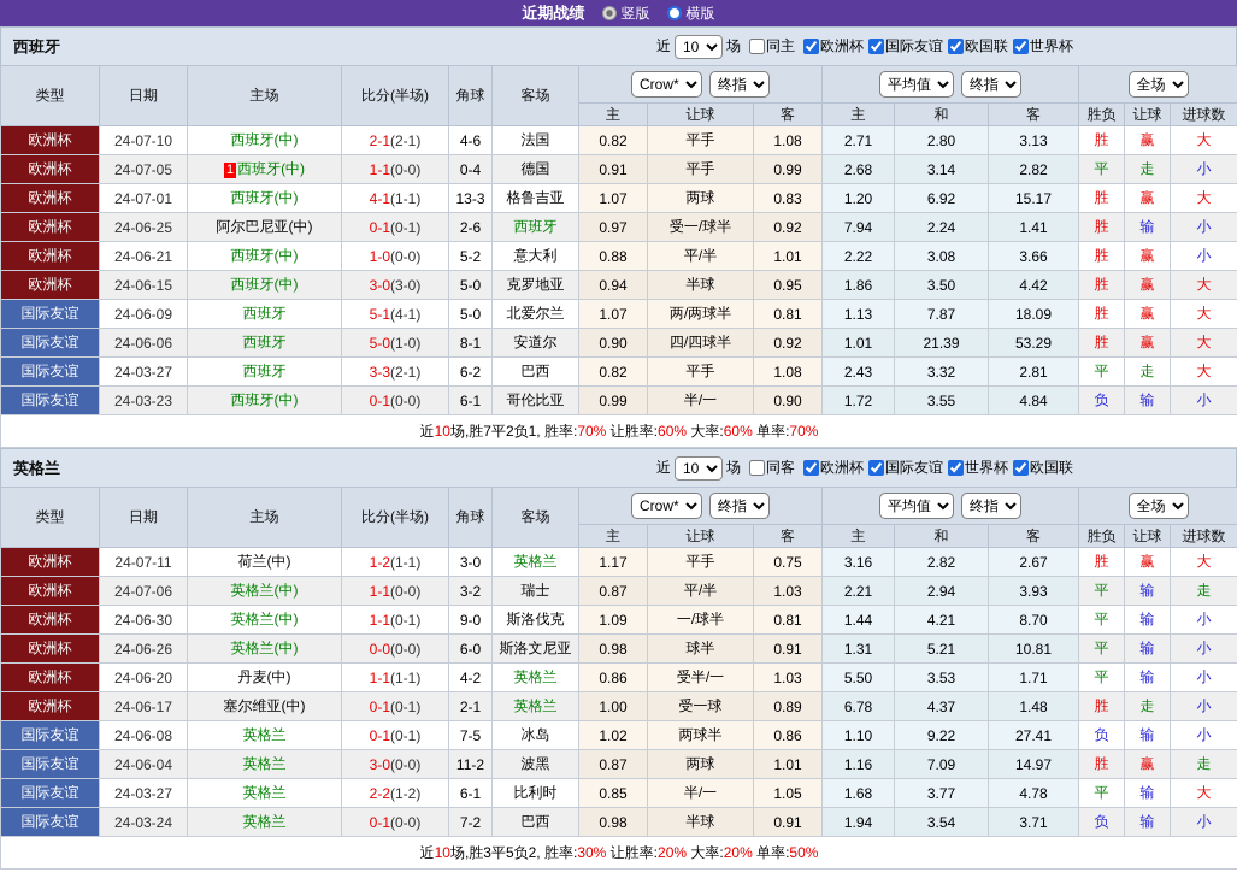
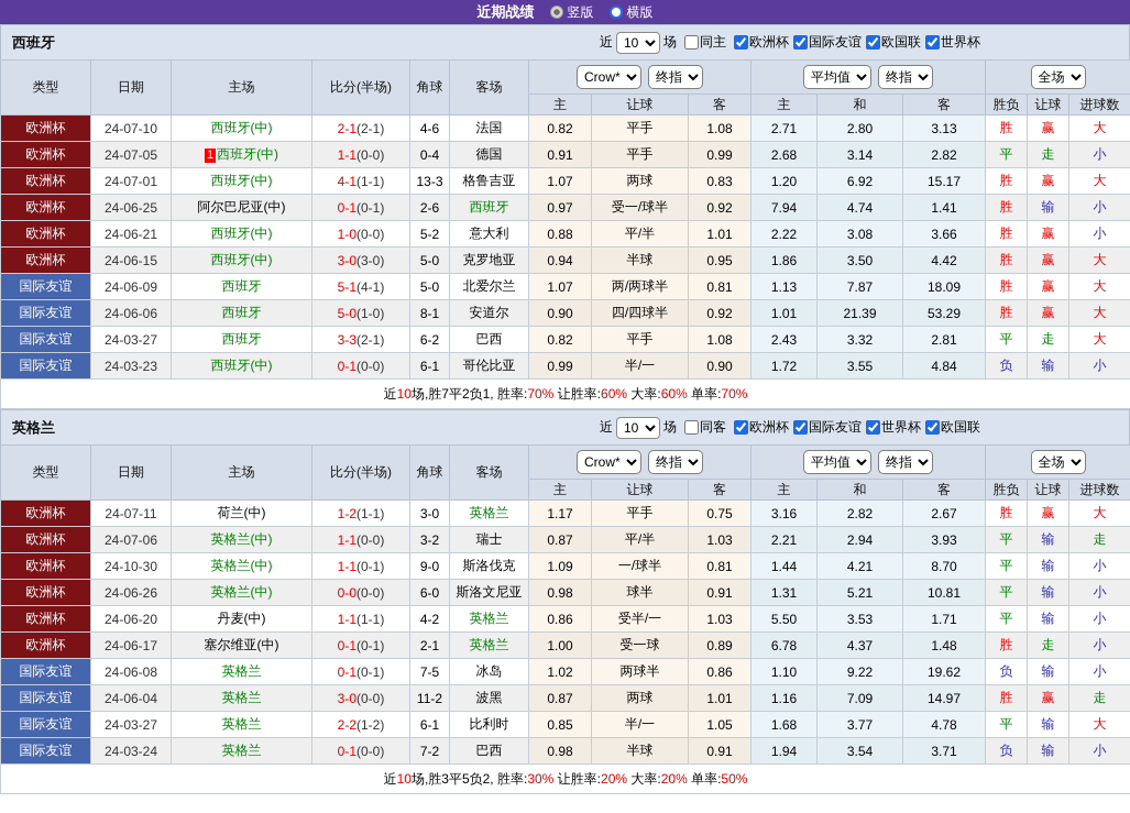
  近期战绩
  竖版
  横版
  西班牙
  近
  10
  场
  同主
  欧洲杯
  国际友谊
  欧国联
  世界杯
  类型	日期	主场	比分(半场)	角球	客场	Crow* 终指	平均值 终指	全场
  主	让球	客	主	和	客	胜负	让球	进球数
  欧洲杯	24-07-10	西班牙(中)	2-1(2-1)	4-6	法国	0.82	平手	1.08	2.71	2.80	3.13	胜	赢	大
  欧洲杯	24-07-05	1 西班牙(中)	1-1(0-0)	0-4	德国	0.91	平手	0.99	2.68	3.14	2.82	平	走	小
  欧洲杯	24-07-01	西班牙(中)	4-1(1-1)	13-3	格鲁吉亚	1.07	两球	0.83	1.20	6.92	15.17	胜	赢	大
- 欧洲杯	24-06-25	阿尔巴尼亚(中)	0-1(0-1)	2-6	西班牙	0.97	受一/球半	0.92	7.94	2.24	1.41	胜	输	小
+ 欧洲杯	24-06-25	阿尔巴尼亚(中)	0-1(0-1)	2-6	西班牙	0.97	受一/球半	0.92	7.94	4.74	1.41	胜	输	小
  欧洲杯	24-06-21	西班牙(中)	1-0(0-0)	5-2	意大利	0.88	平/半	1.01	2.22	3.08	3.66	胜	赢	小
  欧洲杯	24-06-15	西班牙(中)	3-0(3-0)	5-0	克罗地亚	0.94	半球	0.95	1.86	3.50	4.42	胜	赢	大
  国际友谊	24-06-09	西班牙	5-1(4-1)	5-0	北爱尔兰	1.07	两/两球半	0.81	1.13	7.87	18.09	胜	赢	大
  国际友谊	24-06-06	西班牙	5-0(1-0)	8-1	安道尔	0.90	四/四球半	0.92	1.01	21.39	53.29	胜	赢	大
  国际友谊	24-03-27	西班牙	3-3(2-1)	6-2	巴西	0.82	平手	1.08	2.43	3.32	2.81	平	走	大
  国际友谊	24-03-23	西班牙(中)	0-1(0-0)	6-1	哥伦比亚	0.99	半/一	0.90	1.72	3.55	4.84	负	输	小
  近10场,胜7平2负1, 胜率:70% 让胜率:60% 大率:60% 单率:70%
  英格兰
  近
  10
  场
  同客
  欧洲杯
  国际友谊
  世界杯
  欧国联
  类型	日期	主场	比分(半场)	角球	客场	Crow* 终指	平均值 终指	全场
  主	让球	客	主	和	客	胜负	让球	进球数
  欧洲杯	24-07-11	荷兰(中)	1-2(1-1)	3-0	英格兰	1.17	平手	0.75	3.16	2.82	2.67	胜	赢	大
  欧洲杯	24-07-06	英格兰(中)	1-1(0-0)	3-2	瑞士	0.87	平/半	1.03	2.21	2.94	3.93	平	输	走
- 欧洲杯	24-06-30	英格兰(中)	1-1(0-1)	9-0	斯洛伐克	1.09	一/球半	0.81	1.44	4.21	8.70	平	输	小
+ 欧洲杯	24-10-30	英格兰(中)	1-1(0-1)	9-0	斯洛伐克	1.09	一/球半	0.81	1.44	4.21	8.70	平	输	小
  欧洲杯	24-06-26	英格兰(中)	0-0(0-0)	6-0	斯洛文尼亚	0.98	球半	0.91	1.31	5.21	10.81	平	输	小
  欧洲杯	24-06-20	丹麦(中)	1-1(1-1)	4-2	英格兰	0.86	受半/一	1.03	5.50	3.53	1.71	平	输	小
  欧洲杯	24-06-17	塞尔维亚(中)	0-1(0-1)	2-1	英格兰	1.00	受一球	0.89	6.78	4.37	1.48	胜	走	小
- 国际友谊	24-06-08	英格兰	0-1(0-1)	7-5	冰岛	1.02	两球半	0.86	1.10	9.22	27.41	负	输	小
+ 国际友谊	24-06-08	英格兰	0-1(0-1)	7-5	冰岛	1.02	两球半	0.86	1.10	9.22	19.62	负	输	小
  国际友谊	24-06-04	英格兰	3-0(0-0)	11-2	波黑	0.87	两球	1.01	1.16	7.09	14.97	胜	赢	走
  国际友谊	24-03-27	英格兰	2-2(1-2)	6-1	比利时	0.85	半/一	1.05	1.68	3.77	4.78	平	输	大
  国际友谊	24-03-24	英格兰	0-1(0-0)	7-2	巴西	0.98	半球	0.91	1.94	3.54	3.71	负	输	小
  近10场,胜3平5负2, 胜率:30% 让胜率:20% 大率:20% 单率:50%
